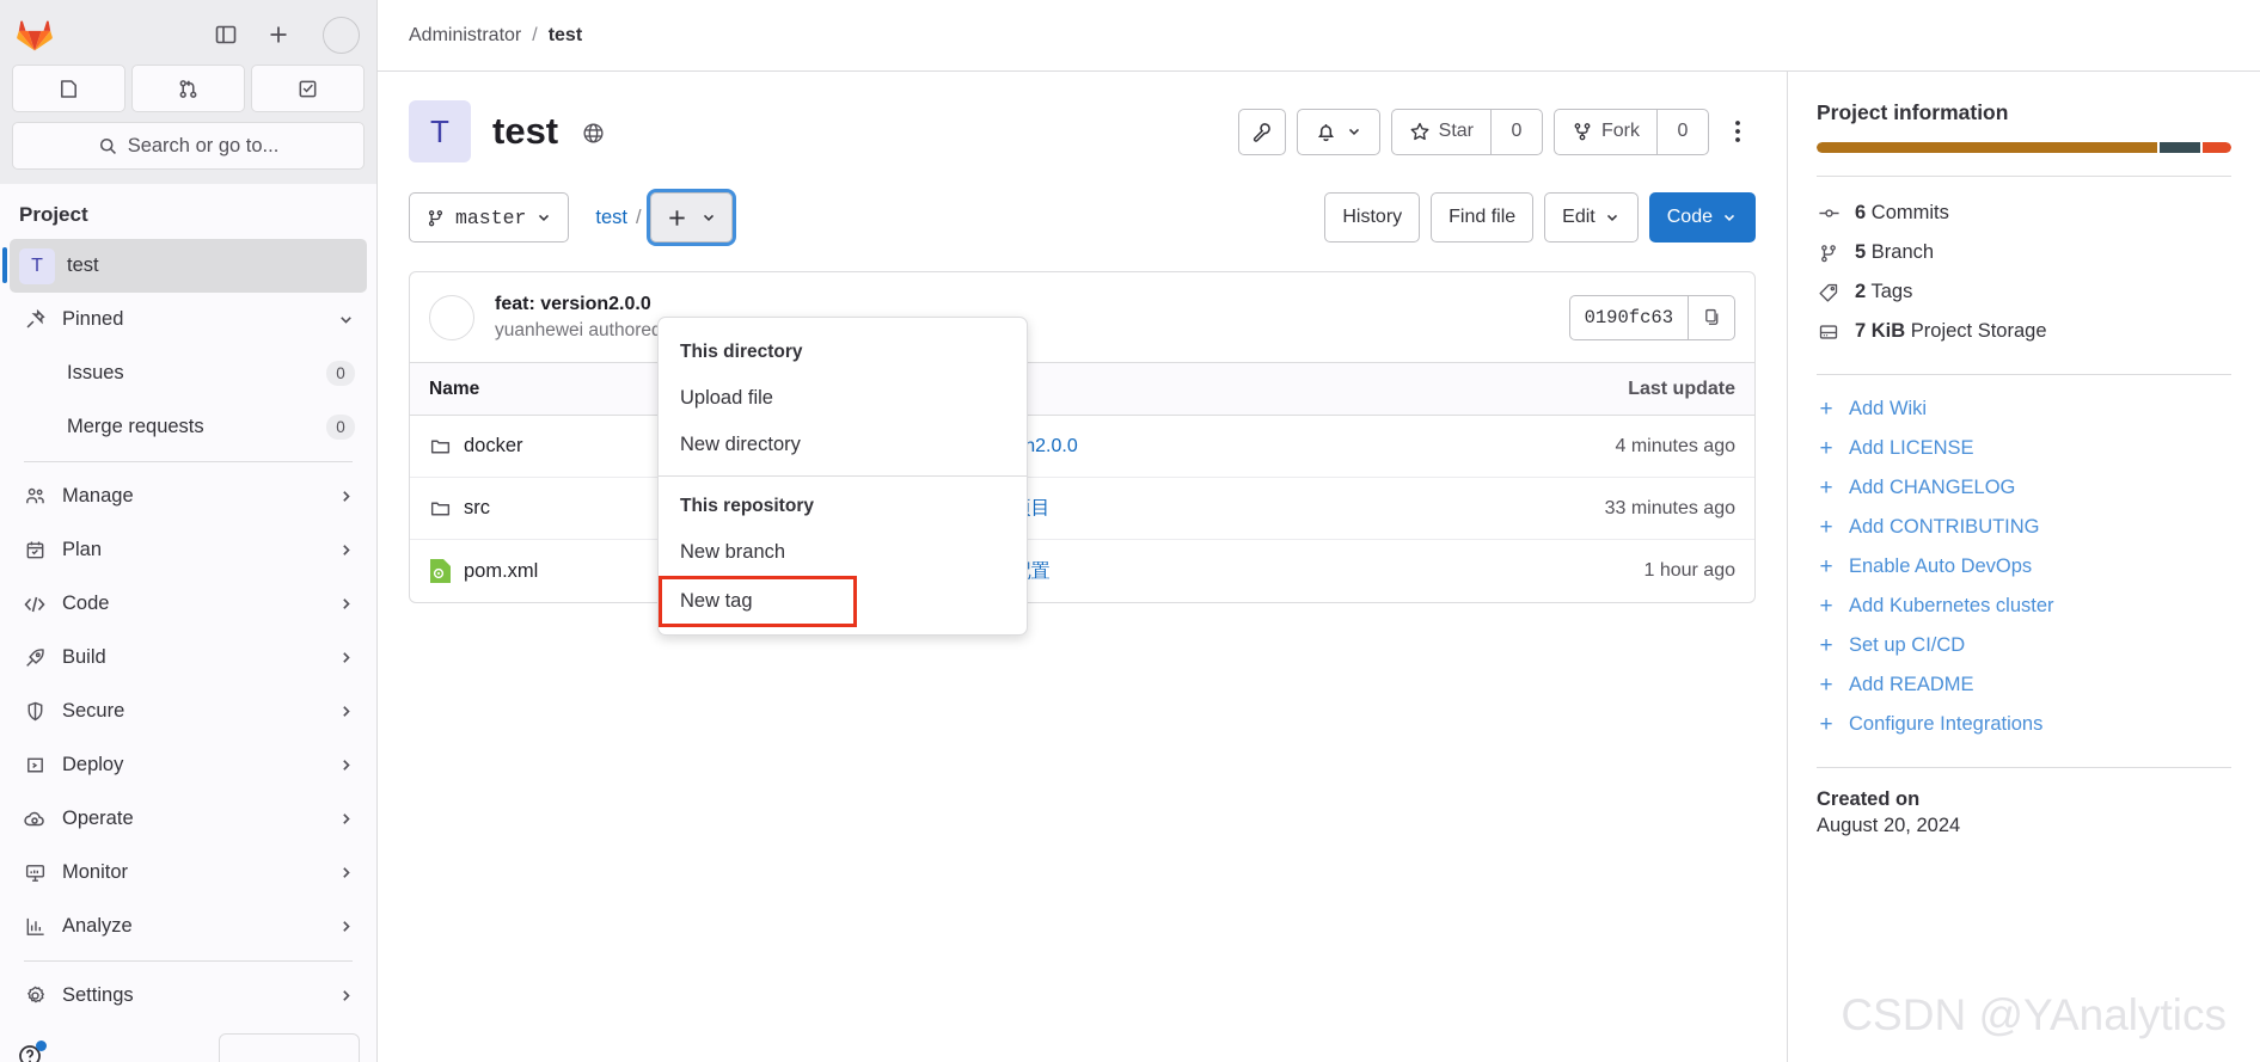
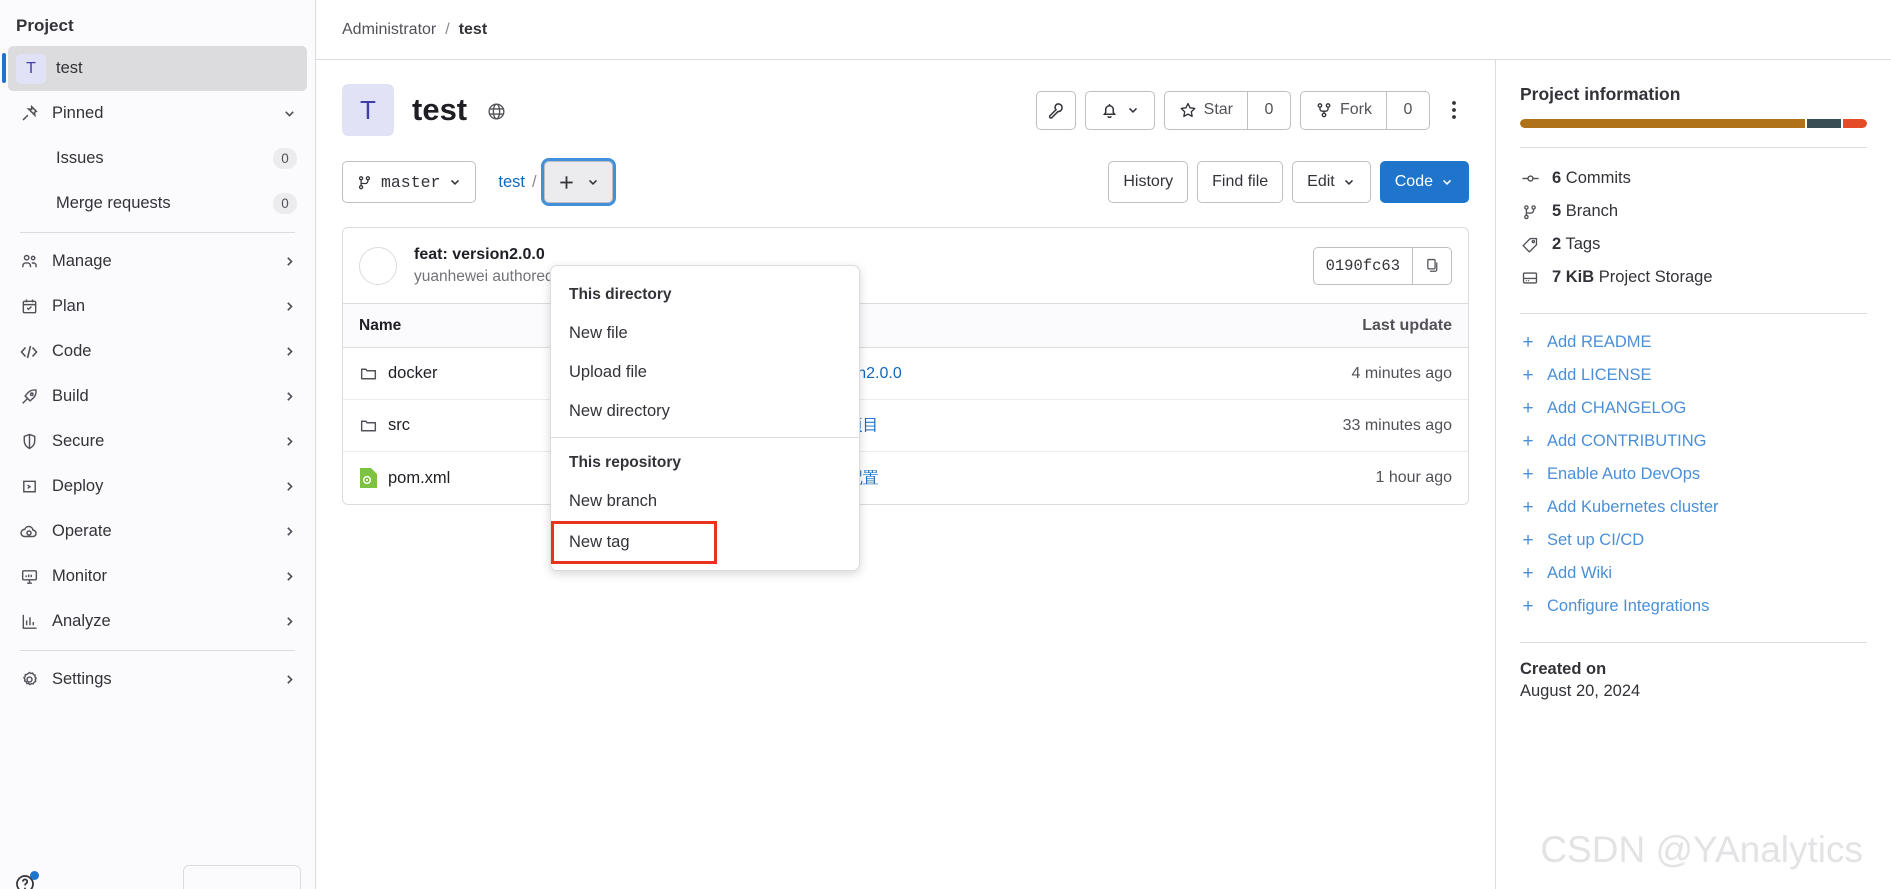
- Search or go to...
  Project
  T
  test
  Pinned
  Issues
  0
  Merge requests
  0
  Manage
  Plan
  Code
  Build
  Secure
  Deploy
  Operate
  Monitor
  Analyze
  Settings
  Administrator
  /
  test
  T
  test
  Star
  0
  Fork
  0
  master
  test
  /
  History
  Find file
  Edit
  Code
  feat: version2.0.0
  0190fc63
  Name
  Last update
  docker
  4 minutes ago
  src
  33 minutes ago
  pom.xml
  1 hour ago
  This directory
+ New file
  Upload file
  New directory
  This repository
  New branch
  New tag
  Project information
  6 Commits
  5 Branch
  2 Tags
  7 KiB Project Storage
  +
- Add Wiki
+ Add README
  +
  Add LICENSE
  +
  Add CHANGELOG
  +
  Add CONTRIBUTING
  +
  Enable Auto DevOps
  +
  Add Kubernetes cluster
  +
  Set up CI/CD
  +
- Add README
+ Add Wiki
  +
  Configure Integrations
  Created on
  August 20, 2024
  CSDN @YAnalytics
